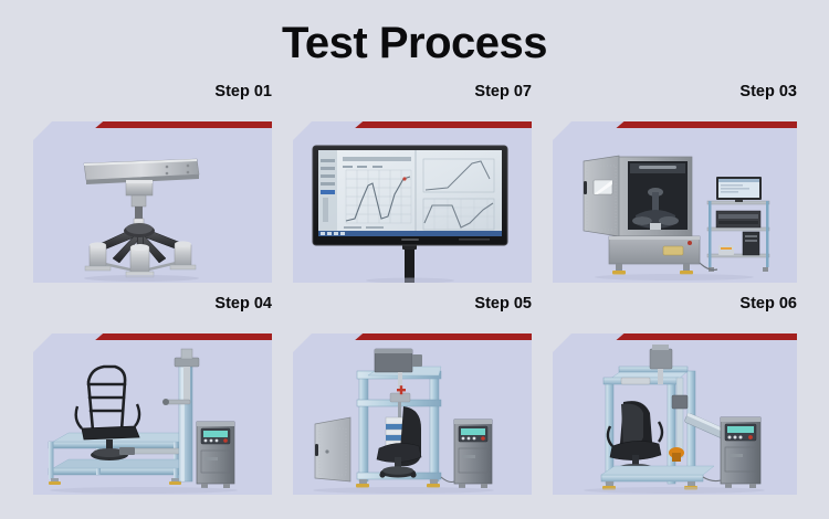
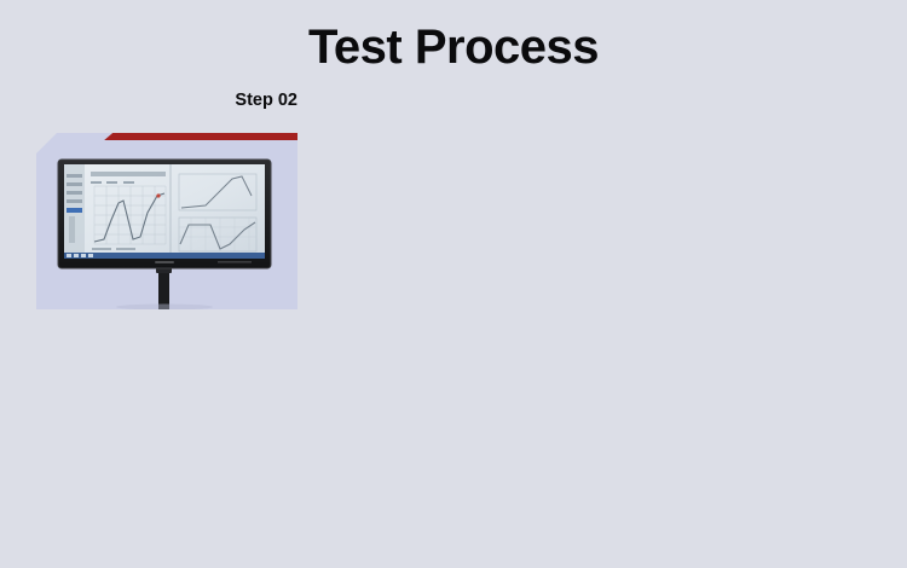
  Test Process
- Step 01
- Step 07
+ Step 02
- Step 03
- Step 04
- Step 05
- Step 06
